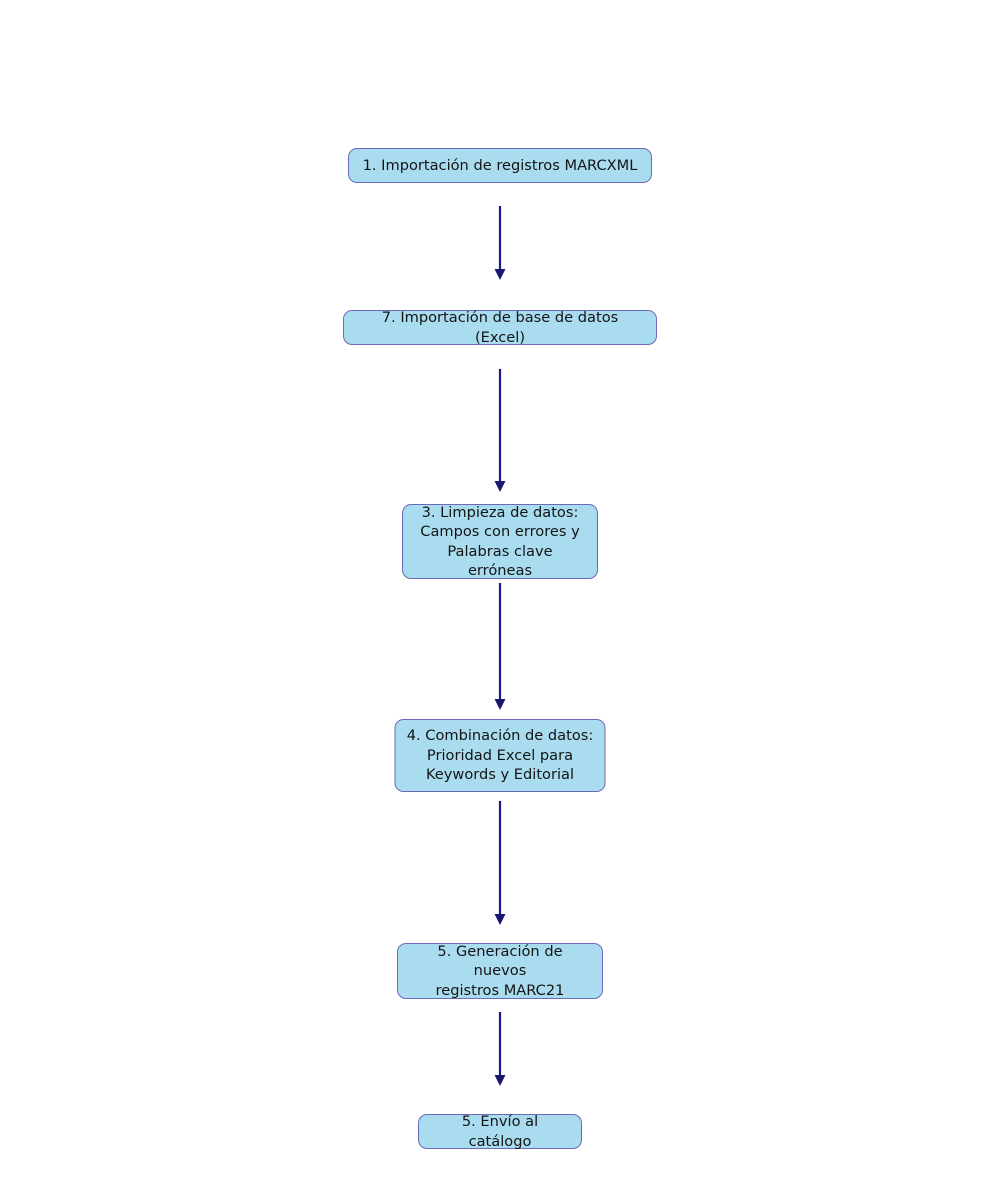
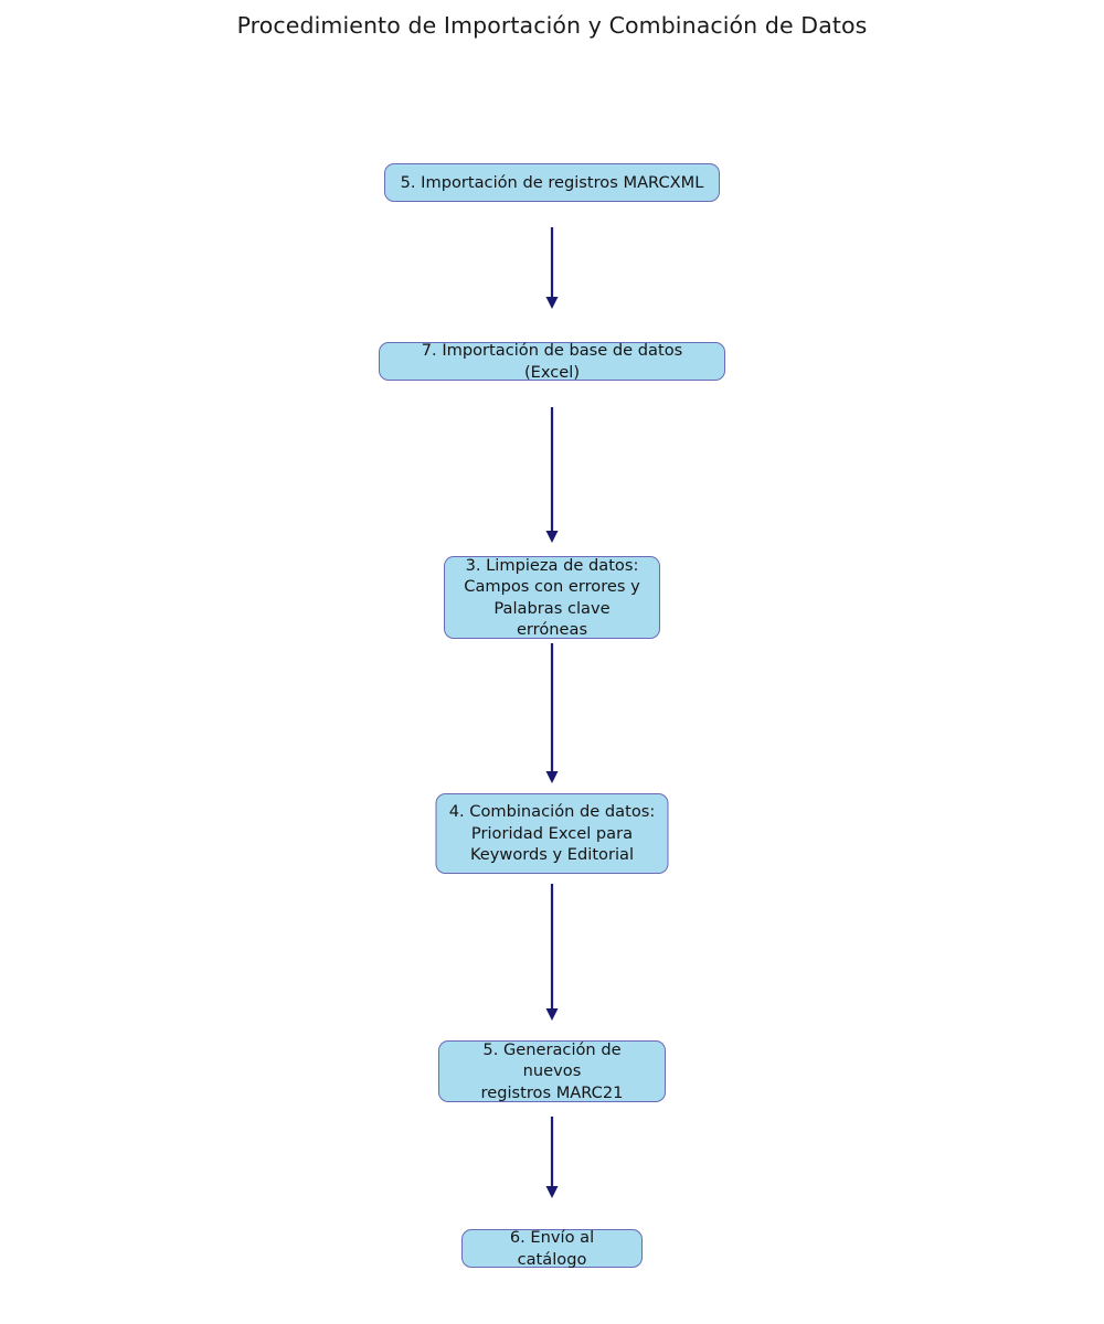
+ Procedimiento de Importación y Combinación de Datos
- 1. Importación de registros MARCXML
+ 5. Importación de registros MARCXML
  7. Importación de base de datos (Excel)
  3. Limpieza de datos:
  Campos con errores y
  Palabras clave erróneas
  4. Combinación de datos:
  Prioridad Excel para
  Keywords y Editorial
  5. Generación de nuevos
  registros MARC21
- 5. Envío al catálogo
+ 6. Envío al catálogo
